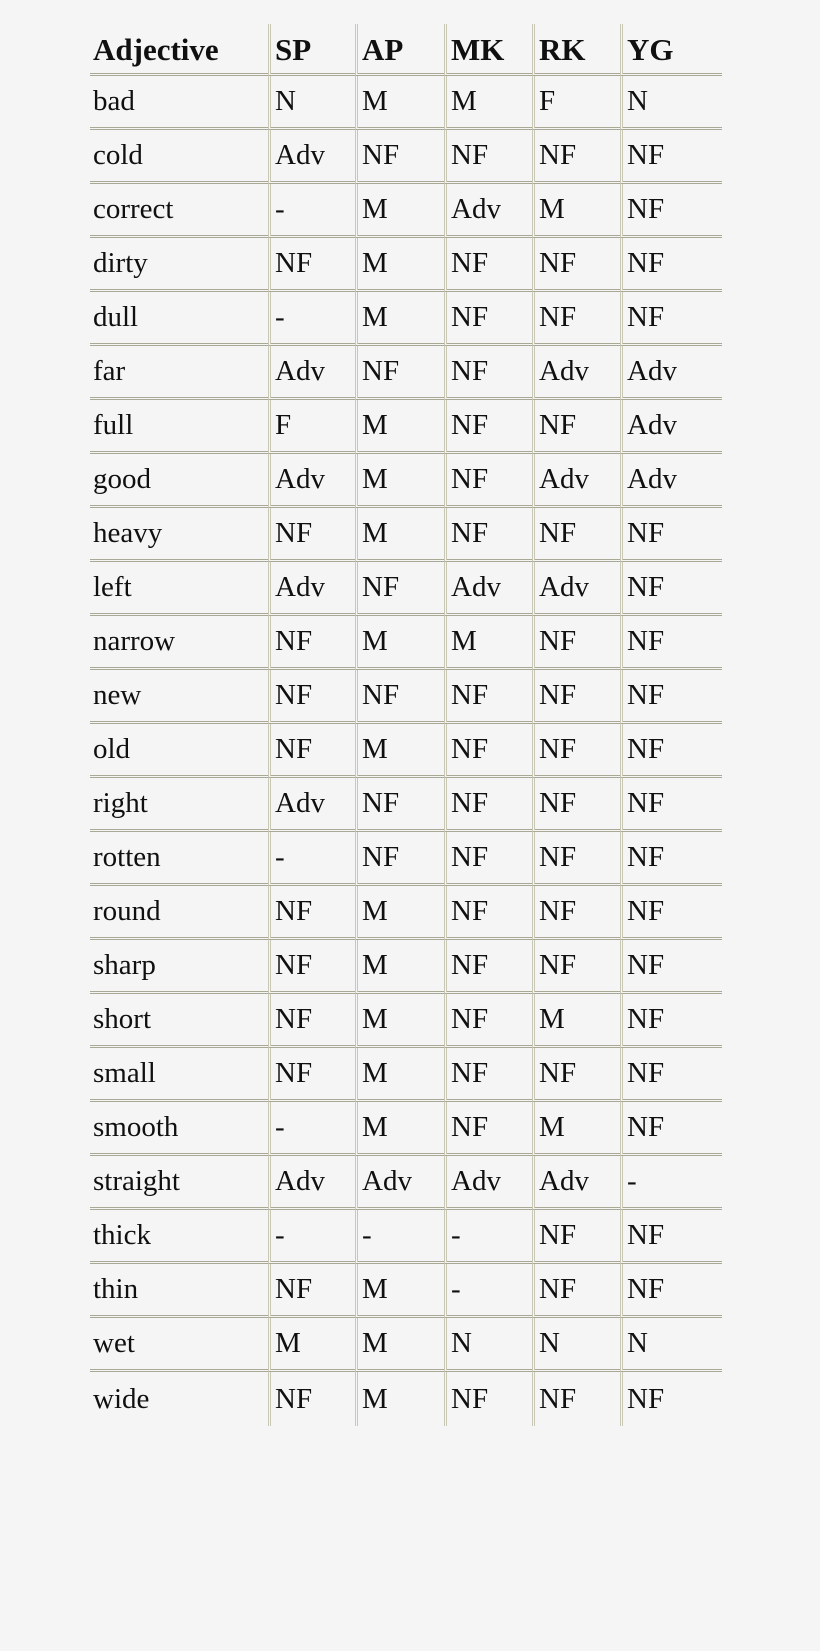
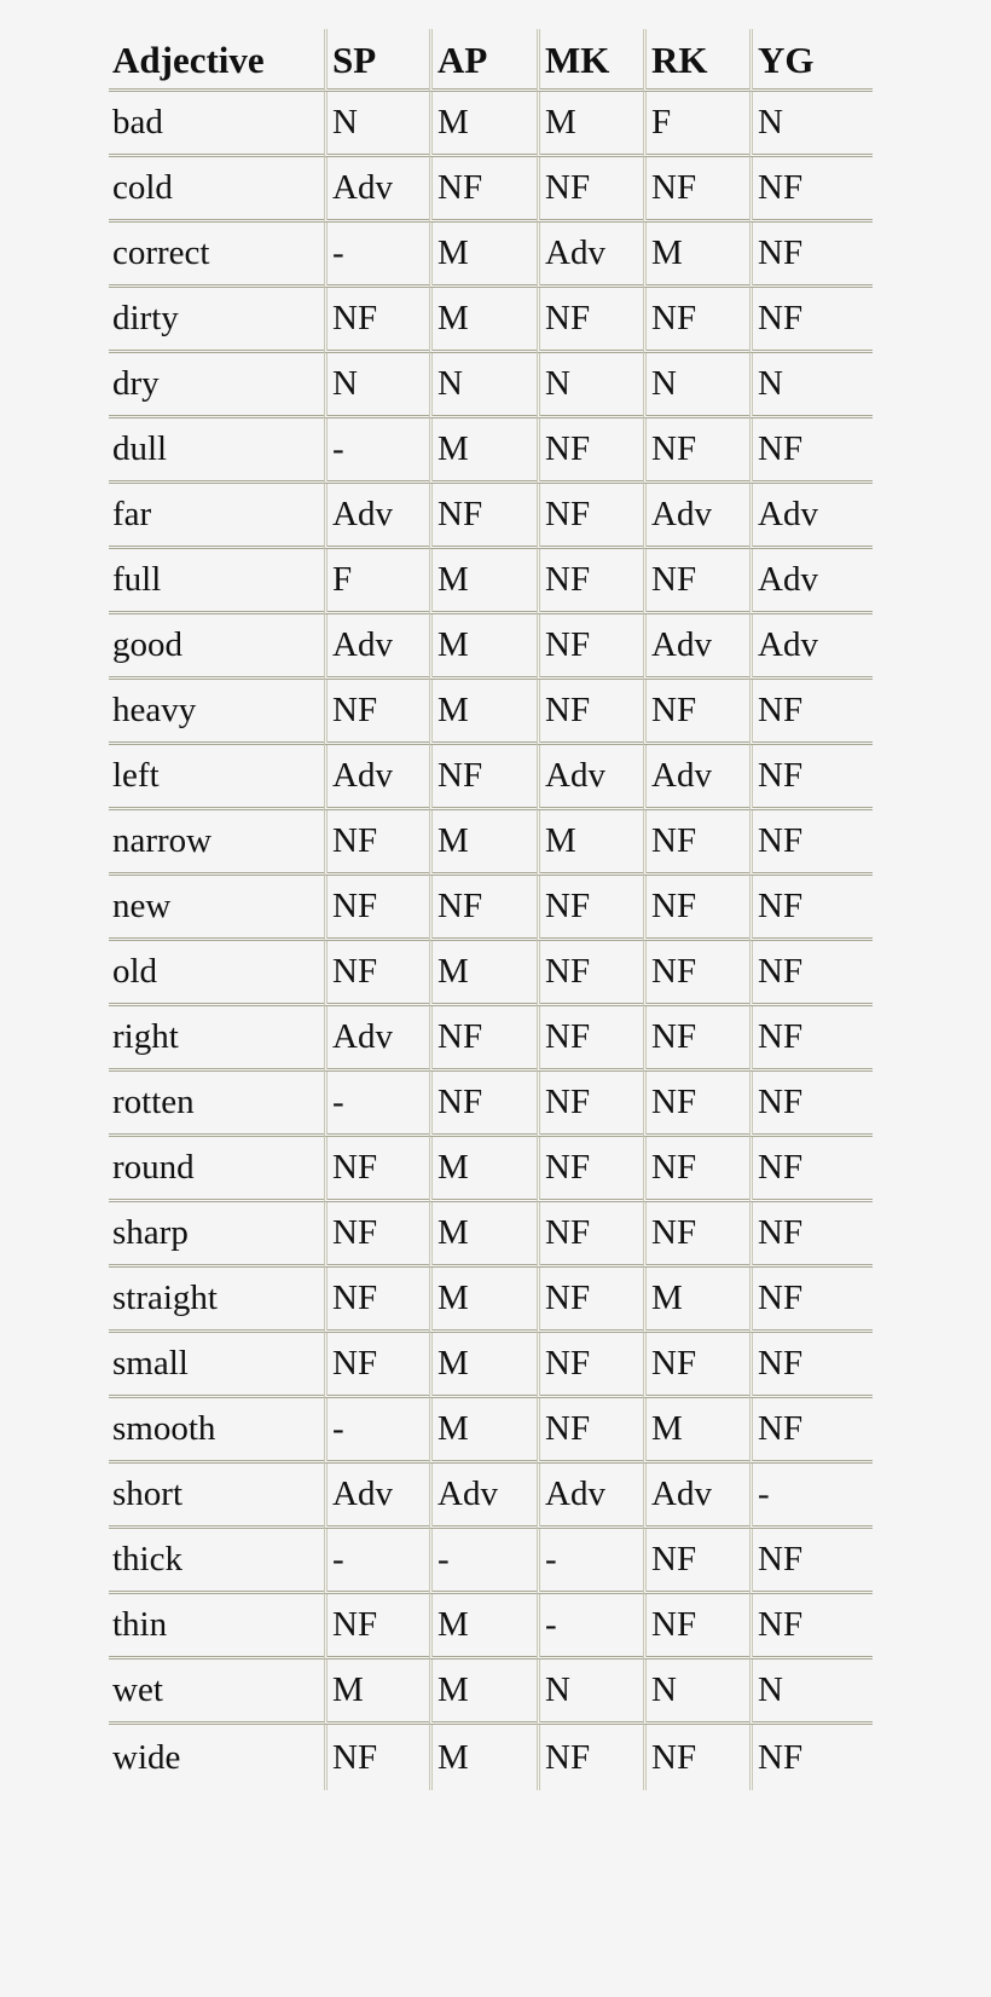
  Adjective	SP	AP	MK	RK	YG
  bad	N	M	M	F	N
  cold	Adv	NF	NF	NF	NF
  correct	-	M	Adv	M	NF
  dirty	NF	M	NF	NF	NF
+ dry	N	N	N	N	N
  dull	-	M	NF	NF	NF
  far	Adv	NF	NF	Adv	Adv
  full	F	M	NF	NF	Adv
  good	Adv	M	NF	Adv	Adv
  heavy	NF	M	NF	NF	NF
  left	Adv	NF	Adv	Adv	NF
  narrow	NF	M	M	NF	NF
  new	NF	NF	NF	NF	NF
  old	NF	M	NF	NF	NF
  right	Adv	NF	NF	NF	NF
  rotten	-	NF	NF	NF	NF
  round	NF	M	NF	NF	NF
  sharp	NF	M	NF	NF	NF
- short	NF	M	NF	M	NF
+ straight	NF	M	NF	M	NF
  small	NF	M	NF	NF	NF
  smooth	-	M	NF	M	NF
- straight	Adv	Adv	Adv	Adv	-
+ short	Adv	Adv	Adv	Adv	-
  thick	-	-	-	NF	NF
  thin	NF	M	-	NF	NF
  wet	M	M	N	N	N
  wide	NF	M	NF	NF	NF
